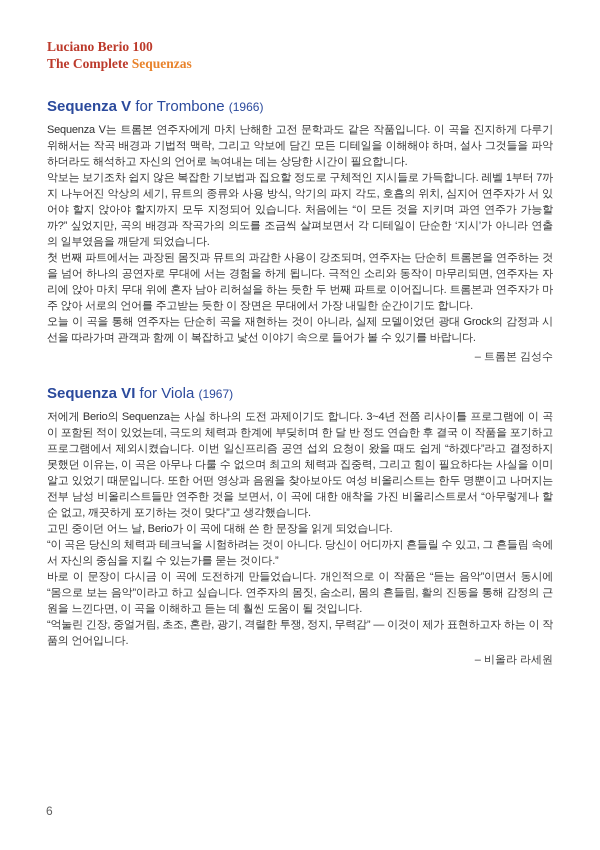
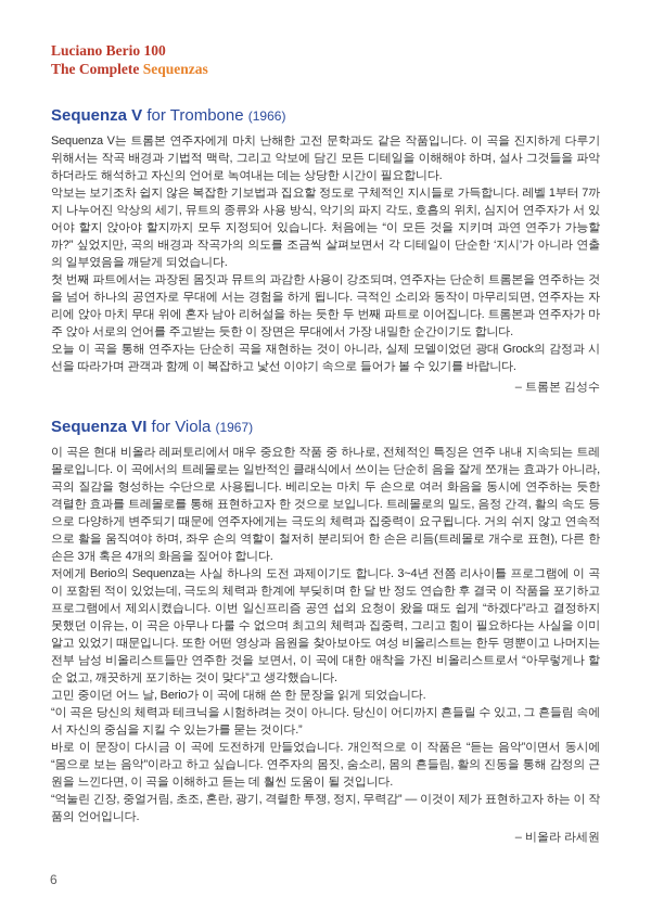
  Luciano Berio 100
  The Complete Sequenzas
  Sequenza V for Trombone (1966)
  Sequenza V는 트롬본 연주자에게 마치 난해한 고전 문학과도 같은 작품입니다. 이 곡을 진지하게 다루기 위해서는 작곡 배경과 기법적 맥락, 그리고 악보에 담긴 모든 디테일을 이해해야 하며, 설사 그것들을 파악하더라도 해석하고 자신의 언어로 녹여내는 데는 상당한 시간이 필요합니다.
  악보는 보기조차 쉽지 않은 복잡한 기보법과 집요할 정도로 구체적인 지시들로 가득합니다. 레벨 1부터 7까지 나누어진 악상의 세기, 뮤트의 종류와 사용 방식, 악기의 파지 각도, 호흡의 위치, 심지어 연주자가 서 있어야 할지 앉아야 할지까지 모두 지정되어 있습니다. 처음에는 “이 모든 것을 지키며 과연 연주가 가능할까?” 싶었지만, 곡의 배경과 작곡가의 의도를 조금씩 살펴보면서 각 디테일이 단순한 ‘지시’가 아니라 연출의 일부였음을 깨닫게 되었습니다.
  첫 번째 파트에서는 과장된 몸짓과 뮤트의 과감한 사용이 강조되며, 연주자는 단순히 트롬본을 연주하는 것을 넘어 하나의 공연자로 무대에 서는 경험을 하게 됩니다. 극적인 소리와 동작이 마무리되면, 연주자는 자리에 앉아 마치 무대 위에 혼자 남아 리허설을 하는 듯한 두 번째 파트로 이어집니다. 트롬본과 연주자가 마주 앉아 서로의 언어를 주고받는 듯한 이 장면은 무대에서 가장 내밀한 순간이기도 합니다.
  오늘 이 곡을 통해 연주자는 단순히 곡을 재현하는 것이 아니라, 실제 모델이었던 광대 Grock의 감정과 시선을 따라가며 관객과 함께 이 복잡하고 낯선 이야기 속으로 들어가 볼 수 있기를 바랍니다.
  – 트롬본 김성수
  Sequenza VI for Viola (1967)
+ 이 곡은 현대 비올라 레퍼토리에서 매우 중요한 작품 중 하나로, 전체적인 특징은 연주 내내 지속되는 트레몰로입니다. 이 곡에서의 트레몰로는 일반적인 클래식에서 쓰이는 단순히 음을 잘게 쪼개는 효과가 아니라, 곡의 질감을 형성하는 수단으로 사용됩니다. 베리오는 마치 두 손으로 여러 화음을 동시에 연주하는 듯한 격렬한 효과를 트레몰로를 통해 표현하고자 한 것으로 보입니다. 트레몰로의 밀도, 음정 간격, 활의 속도 등으로 다양하게 변주되기 때문에 연주자에게는 극도의 체력과 집중력이 요구됩니다. 거의 쉬지 않고 연속적으로 활을 움직여야 하며, 좌우 손의 역할이 철저히 분리되어 한 손은 리듬(트레몰로 개수로 표현), 다른 한 손은 3개 혹은 4개의 화음을 짚어야 합니다.
  저에게 Berio의 Sequenza는 사실 하나의 도전 과제이기도 합니다. 3~4년 전쯤 리사이틀 프로그램에 이 곡이 포함된 적이 있었는데, 극도의 체력과 한계에 부딪히며 한 달 반 정도 연습한 후 결국 이 작품을 포기하고 프로그램에서 제외시켰습니다. 이번 일신프리즘 공연 섭외 요청이 왔을 때도 쉽게 “하겠다”라고 결정하지 못했던 이유는, 이 곡은 아무나 다룰 수 없으며 최고의 체력과 집중력, 그리고 힘이 필요하다는 사실을 이미 알고 있었기 때문입니다. 또한 어떤 영상과 음원을 찾아보아도 여성 비올리스트는 한두 명뿐이고 나머지는 전부 남성 비올리스트들만 연주한 것을 보면서, 이 곡에 대한 애착을 가진 비올리스트로서 “아무렇게나 할 순 없고, 깨끗하게 포기하는 것이 맞다”고 생각했습니다.
  고민 중이던 어느 날, Berio가 이 곡에 대해 쓴 한 문장을 읽게 되었습니다.
  “이 곡은 당신의 체력과 테크닉을 시험하려는 것이 아니다. 당신이 어디까지 흔들릴 수 있고, 그 흔들림 속에서 자신의 중심을 지킬 수 있는가를 묻는 것이다.”
  바로 이 문장이 다시금 이 곡에 도전하게 만들었습니다. 개인적으로 이 작품은 “듣는 음악”이면서 동시에 “몸으로 보는 음악”이라고 하고 싶습니다. 연주자의 몸짓, 숨소리, 몸의 흔들림, 활의 진동을 통해 감정의 근원을 느낀다면, 이 곡을 이해하고 듣는 데 훨씬 도움이 될 것입니다.
  “억눌린 긴장, 중얼거림, 초조, 혼란, 광기, 격렬한 투쟁, 정지, 무력감” — 이것이 제가 표현하고자 하는 이 작품의 언어입니다.
  – 비올라 라세원
  6
